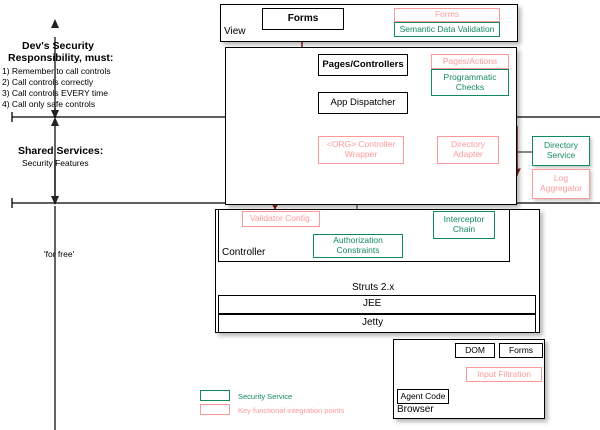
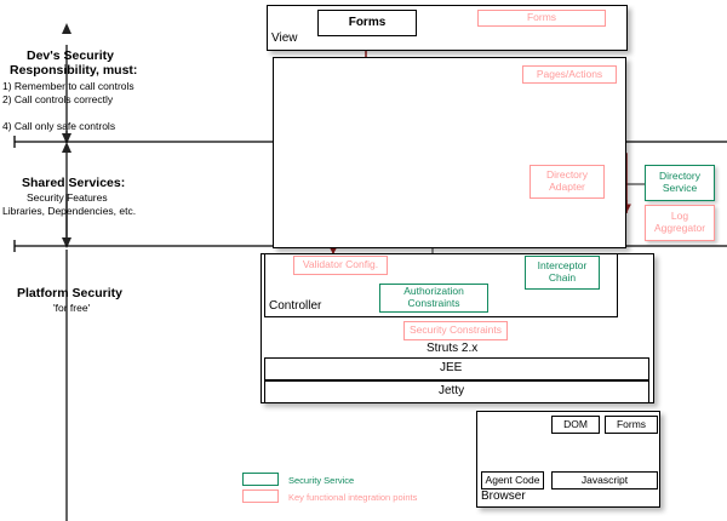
  Dev's Security
  Responsibility, must:
  1) Remember to call controls
  2) Call controls correctly
- 3) Call controls EVERY time
  4) Call only safe controls
  Shared Services:
  Security Features
+ Libraries, Dependencies, etc.
+ Platform Security
  'for free'
  View
  Forms
  Forms
- Semantic Data Validation
- Pages/Controllers
- App Dispatcher
  Pages/Actions
- Programmatic
- Checks
- <ORG> Controller
- Wrapper
  Directory
  Adapter
  Directory
  Service
  Log
  Aggregator
  Controller
  Validator Config.
  Authorization
  Constraints
  Interceptor
  Chain
+ Security Constraints
  Struts 2.x
  JEE
  Jetty
  Browser
  DOM
  Forms
- Input Filtration
  Agent Code
+ Javascript
  Security Service
  Key functional integration points
